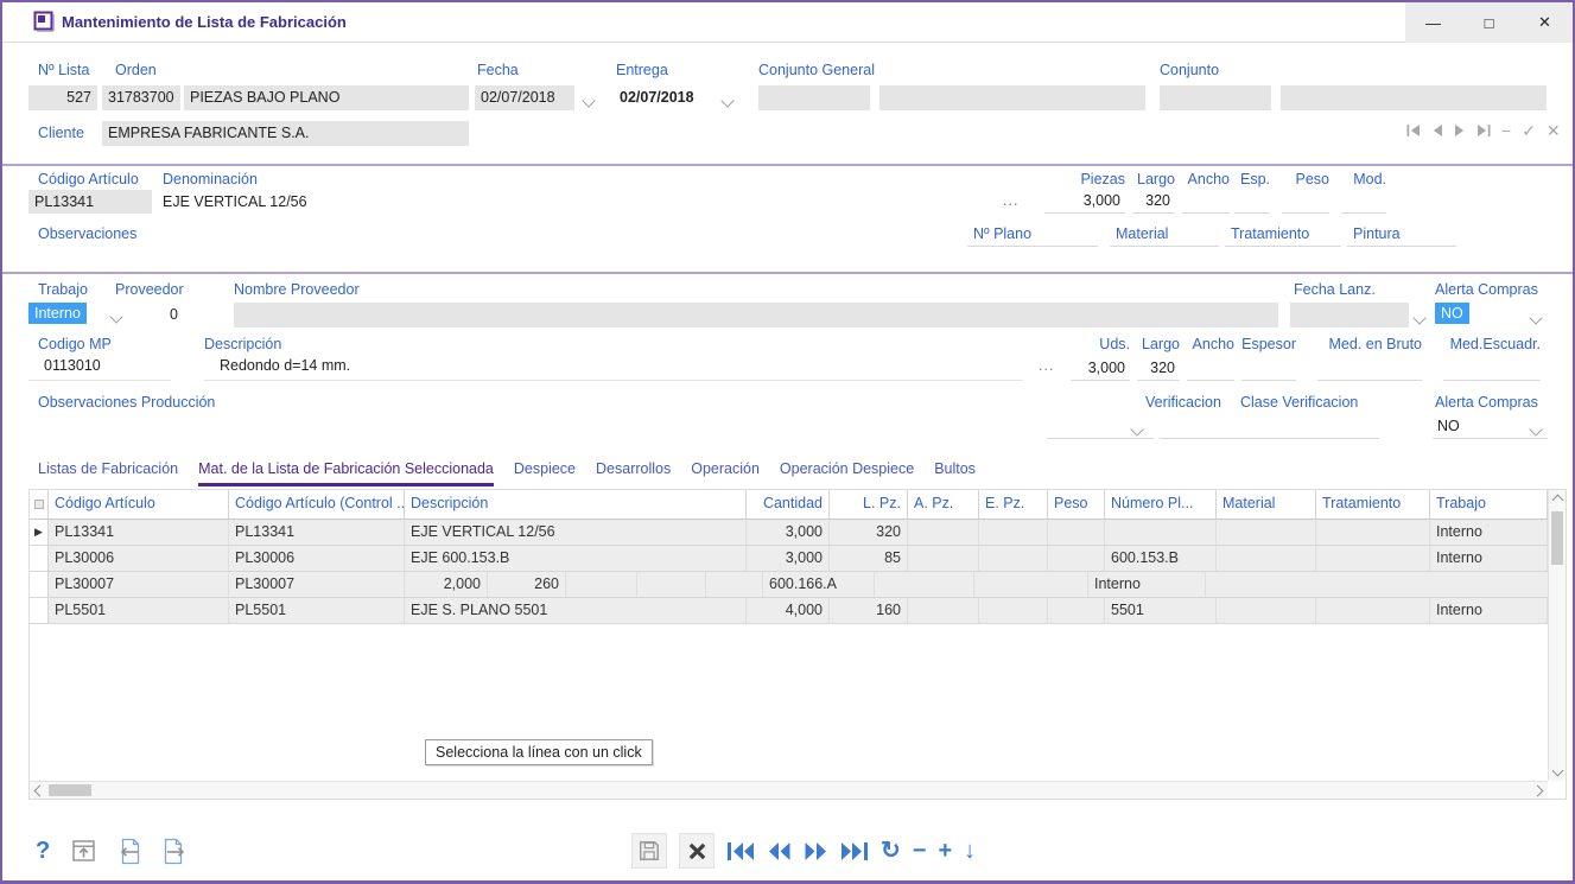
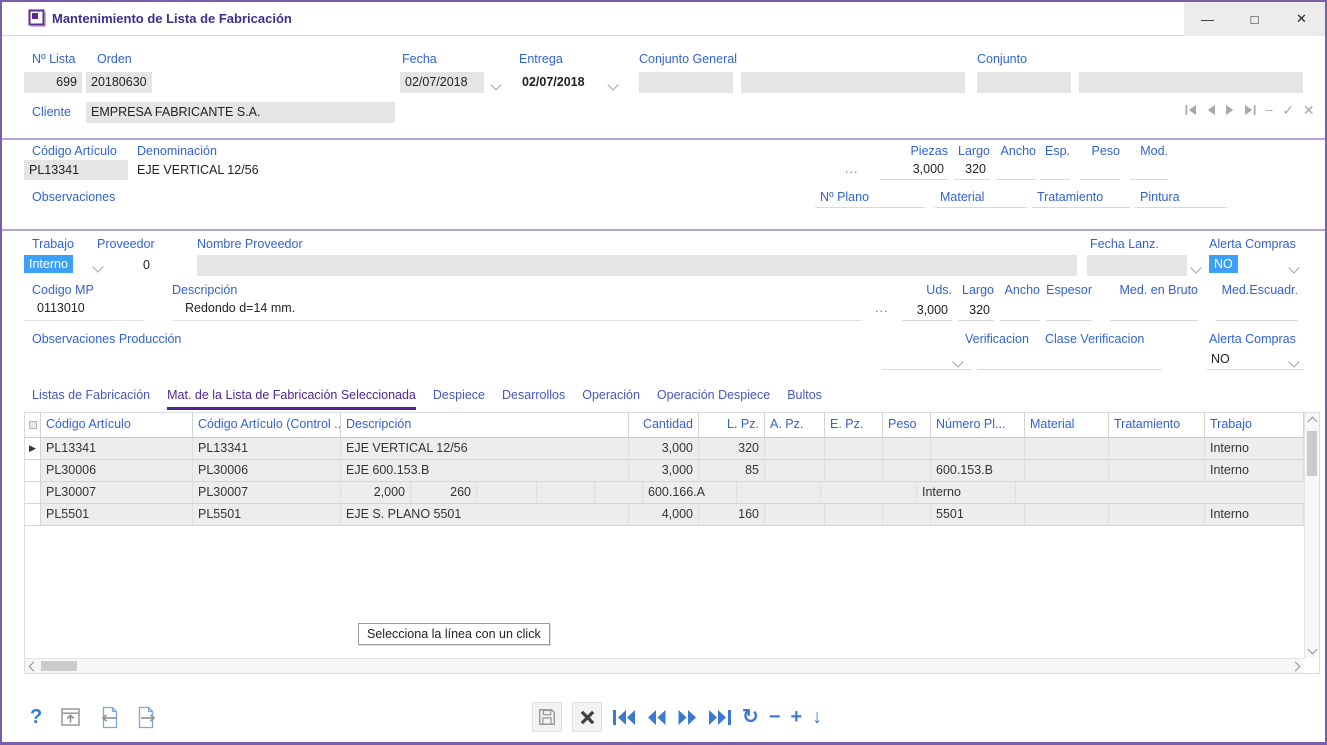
  Mantenimiento de Lista de Fabricación
  —
  □
  ✕
  Nº Lista
  Orden
  Fecha
  Entrega
  Conjunto General
  Conjunto
- 527
+ 699
- 31783700
+ 20180630
- PIEZAS BAJO PLANO
  02/07/2018
  02/07/2018
  Cliente
  EMPRESA FABRICANTE S.A.
  −
  ✓
  ✕
  Código Artículo
  Denominación
  Piezas
  Largo
  Ancho
  Esp.
  Peso
  Mod.
  PL13341
  EJE VERTICAL 12/56
  ...
  3,000
  320
  Observaciones
  Nº Plano
  Material
  Tratamiento
  Pintura
  Trabajo
  Proveedor
  Nombre Proveedor
  Fecha Lanz.
  Alerta Compras
  Interno
  0
  NO
  Codigo MP
  Descripción
  Uds.
  Largo
  Ancho
  Espesor
  Med. en Bruto
  Med.Escuadr.
  0113010
  Redondo d=14 mm.
  ...
  3,000
  320
  Observaciones Producción
  Verificacion
  Clase Verificacion
  Alerta Compras
  NO
  Listas de Fabricación
  Mat. de la Lista de Fabricación Seleccionada
  Despiece
  Desarrollos
  Operación
  Operación Despiece
  Bultos
  Código Artículo
  Código Artículo (Control ..
  Descripción
  Cantidad
  L. Pz.
  A. Pz.
  E. Pz.
  Peso
  Número Pl...
  Material
  Tratamiento
  Trabajo
  ▶
  PL13341
  PL13341
  EJE VERTICAL 12/56
  3,000
  320
  Interno
  PL30006
  PL30006
  EJE 600.153.B
  3,000
  85
  600.153.B
  Interno
  PL30007
  PL30007
  2,000
  260
  600.166.A
  Interno
  PL5501
  PL5501
  EJE S. PLANO 5501
  4,000
  160
  5501
  Interno
  Selecciona la línea con un click
  ?
  ↻
  −
  +
  ↓
